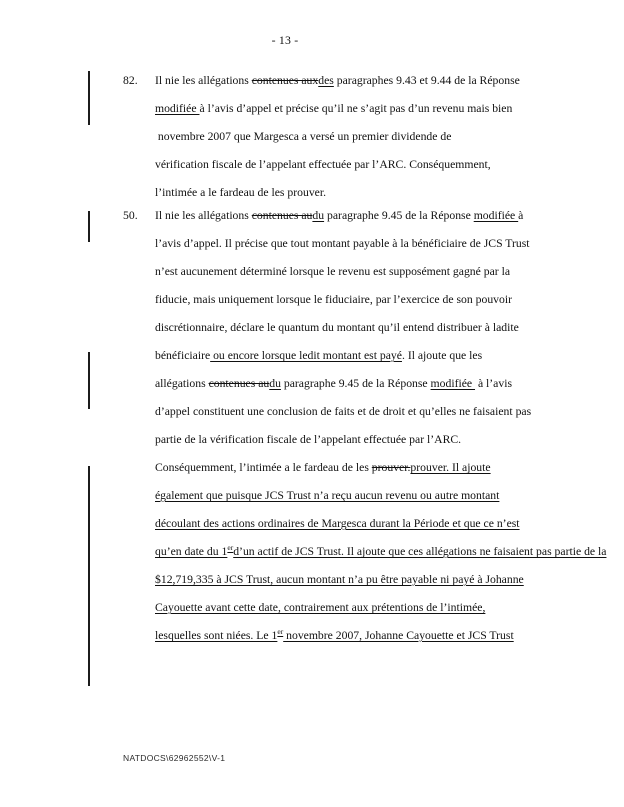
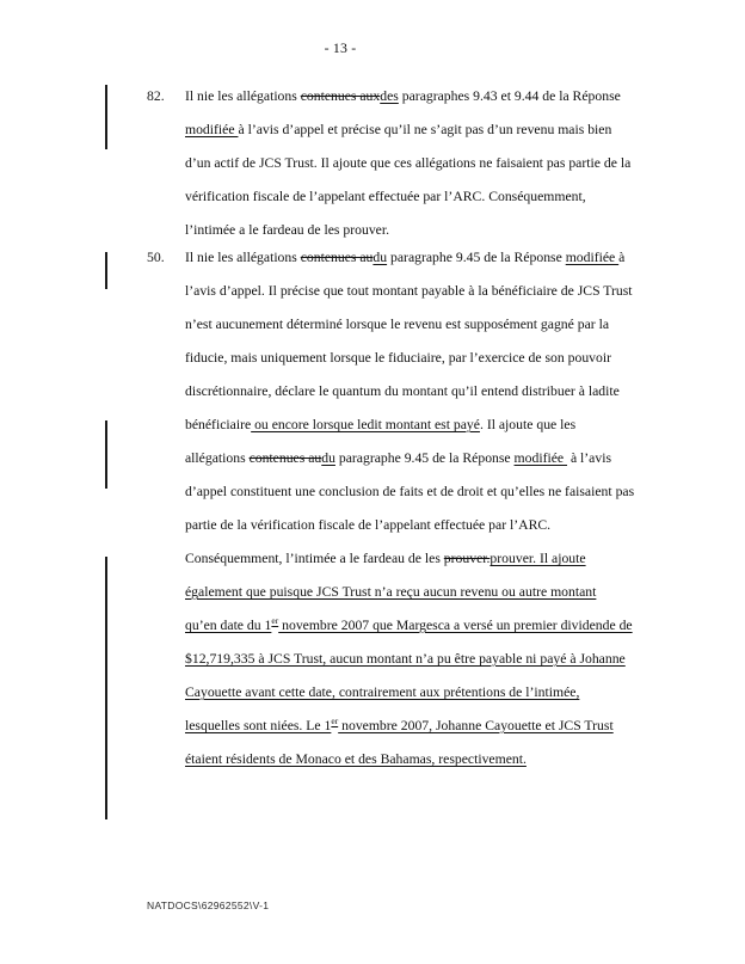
  - 13 -
  82.
  Il nie les allégations contenues auxdes paragraphes 9.43 et 9.44 de la Réponse
  modifiée à l’avis d’appel et précise qu’il ne s’agit pas d’un revenu mais bien
- novembre 2007 que Margesca a versé un premier dividende de
+ d’un actif de JCS Trust. Il ajoute que ces allégations ne faisaient pas partie de la
  vérification fiscale de l’appelant effectuée par l’ARC. Conséquemment,
  l’intimée a le fardeau de les prouver.
  50.
  Il nie les allégations contenues audu paragraphe 9.45 de la Réponse modifiée à
  l’avis d’appel. Il précise que tout montant payable à la bénéficiaire de JCS Trust
  n’est aucunement déterminé lorsque le revenu est supposément gagné par la
  fiducie, mais uniquement lorsque le fiduciaire, par l’exercice de son pouvoir
  discrétionnaire, déclare le quantum du montant qu’il entend distribuer à ladite
  bénéficiaire ou encore lorsque ledit montant est payé. Il ajoute que les
  allégations contenues audu paragraphe 9.45 de la Réponse modifiée à l’avis
  d’appel constituent une conclusion de faits et de droit et qu’elles ne faisaient pas
  partie de la vérification fiscale de l’appelant effectuée par l’ARC.
  Conséquemment, l’intimée a le fardeau de les prouver.prouver. Il ajoute
  également que puisque JCS Trust n’a reçu aucun revenu ou autre montant
- découlant des actions ordinaires de Margesca durant la Période et que ce n’est
- qu’en date du 1erd’un actif de JCS Trust. Il ajoute que ces allégations ne faisaient pas partie de la
+ qu’en date du 1er novembre 2007 que Margesca a versé un premier dividende de
  $12,719,335 à JCS Trust, aucun montant n’a pu être payable ni payé à Johanne
  Cayouette avant cette date, contrairement aux prétentions de l’intimée,
  lesquelles sont niées. Le 1er novembre 2007, Johanne Cayouette et JCS Trust
+ étaient résidents de Monaco et des Bahamas, respectivement.
  NATDOCS\62962552\V-1
